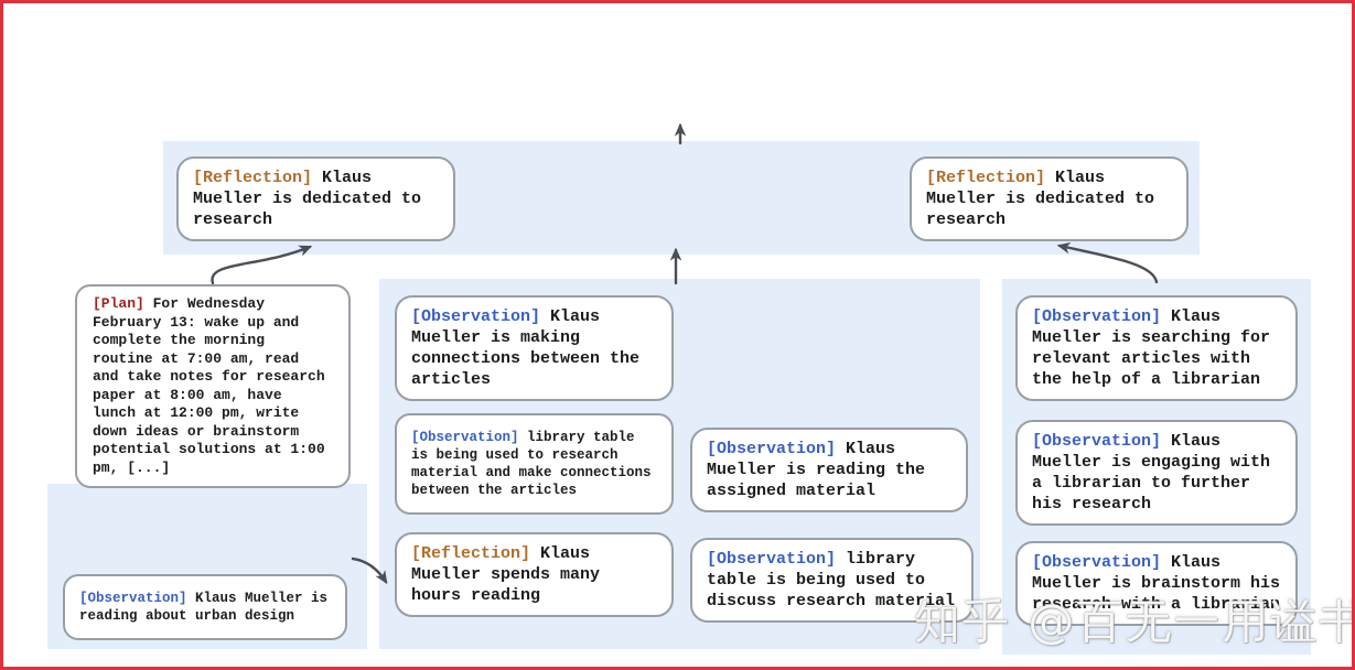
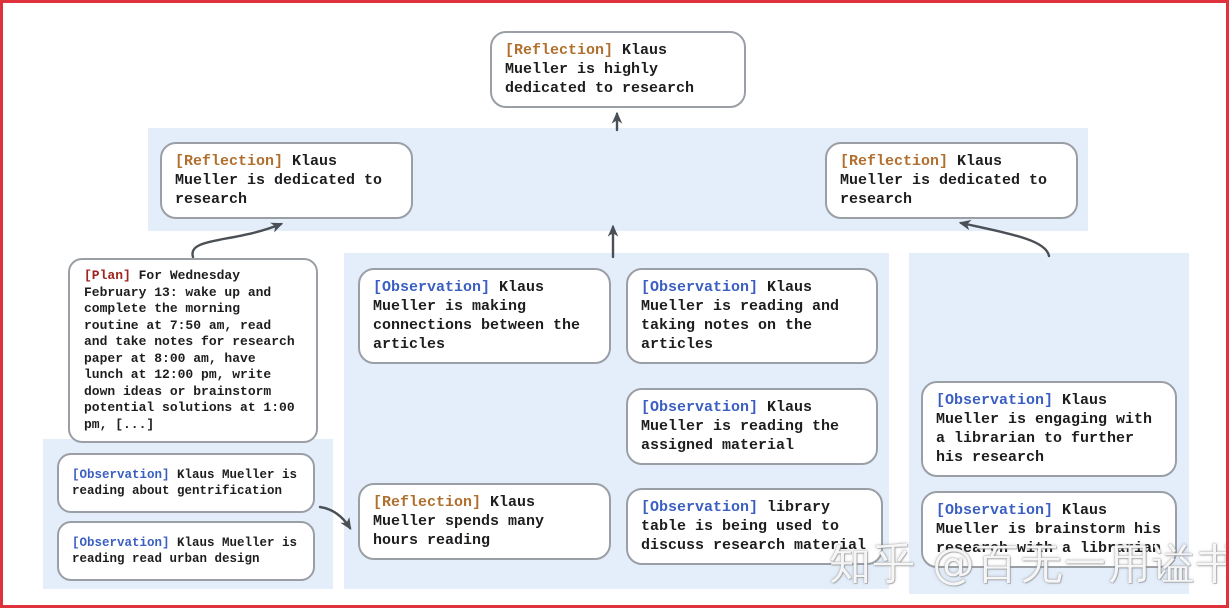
+ [Reflection] Klaus Mueller is highly dedicated to research
  [Reflection] Klaus Mueller is dedicated to research
  [Reflection] Klaus Mueller is dedicated to research
- [Plan] For Wednesday February 13: wake up and complete the morning routine at 7:00 am, read and take notes for research paper at 8:00 am, have lunch at 12:00 pm, write down ideas or brainstorm potential solutions at 1:00 pm, [...]
+ [Plan] For Wednesday February 13: wake up and complete the morning routine at 7:50 am, read and take notes for research paper at 8:00 am, have lunch at 12:00 pm, write down ideas or brainstorm potential solutions at 1:00 pm, [...]
+ [Observation] Klaus Mueller is reading about gentrification
- [Observation] Klaus Mueller is reading about urban design
+ [Observation] Klaus Mueller is reading read urban design
  [Observation] Klaus Mueller is making connections between the articles
- [Observation] library table is being used to research material and make connections between the articles
  [Reflection] Klaus Mueller spends many hours reading
+ [Observation] Klaus Mueller is reading and taking notes on the articles
  [Observation] Klaus Mueller is reading the assigned material
  [Observation] library table is being used to discuss research material
- [Observation] Klaus Mueller is searching for relevant articles with the help of a librarian
  [Observation] Klaus Mueller is engaging with a librarian to further his research
  [Observation] Klaus Mueller is brainstorm his research with a librarian
  知乎 @百无一用谥书
